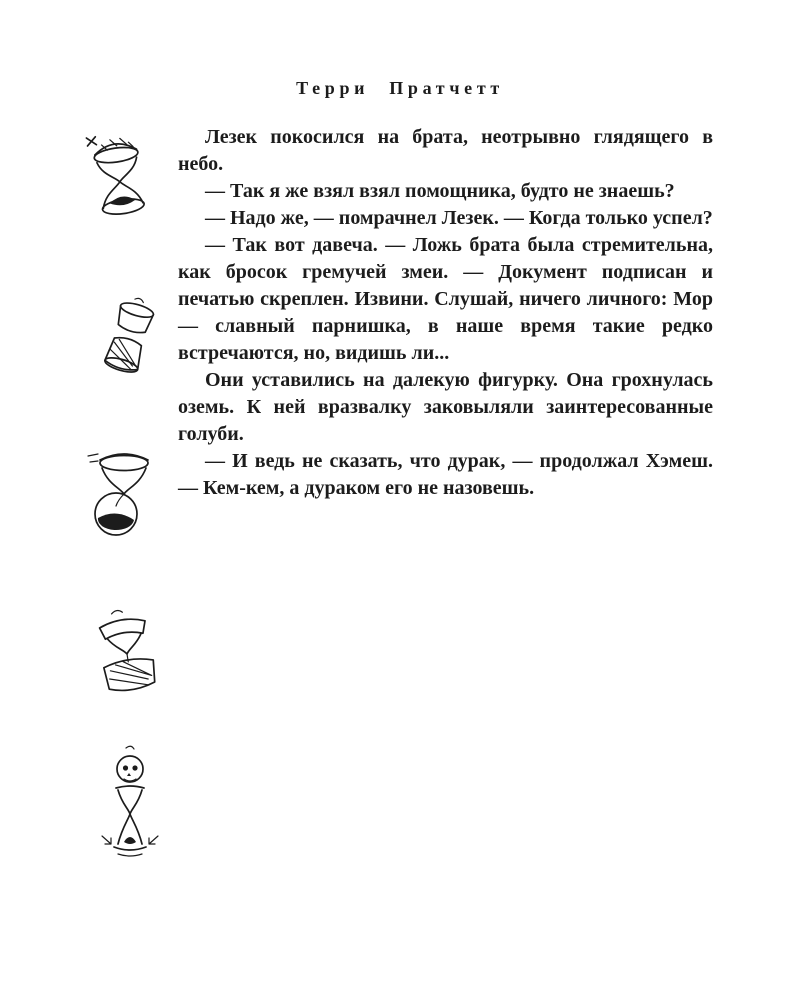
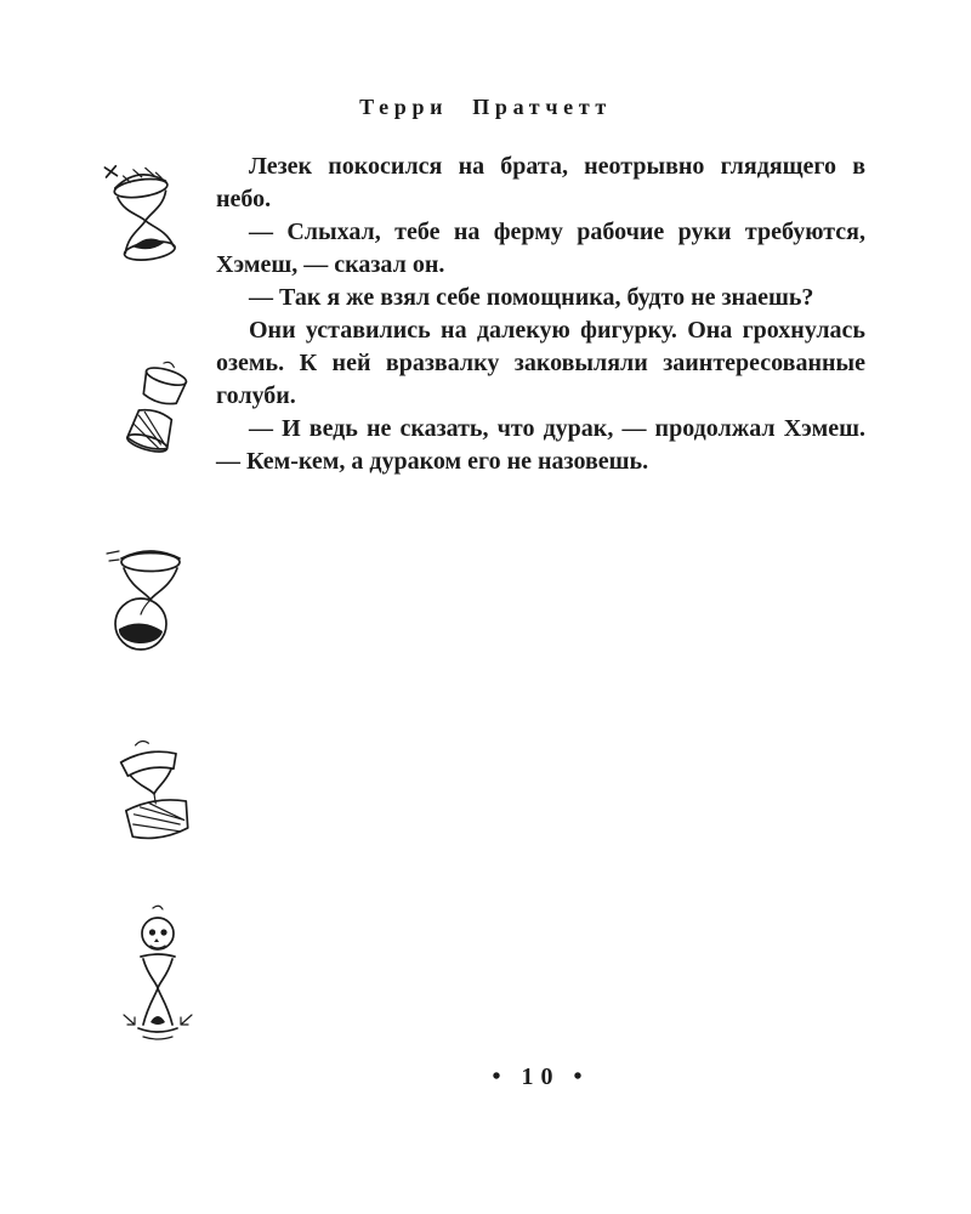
  Терри Пратчетт
  Лезек покосился на брата, неотрывно глядящего в небо.
+ — Слыхал, тебе на ферму рабочие руки требуются, Хэмеш, — сказал он.
- — Так я же взял взял помощника, будто не знаешь?
+ — Так я же взял себе помощника, будто не знаешь?
- — Надо же, — помрачнел Лезек. — Когда только успел?
- — Так вот давеча. — Ложь брата была стремительна, как бросок гремучей змеи. — Документ подписан и печатью скреплен. Извини. Слушай, ничего личного: Мор — славный парнишка, в наше время такие редко встречаются, но, видишь ли...
  Они уставились на далекую фигурку. Она грохнулась оземь. К ней вразвалку заковыляли заинтересованные голуби.
  — И ведь не сказать, что дурак, — продолжал Хэмеш. — Кем-кем, а дураком его не назовешь.
+ • 10 •
